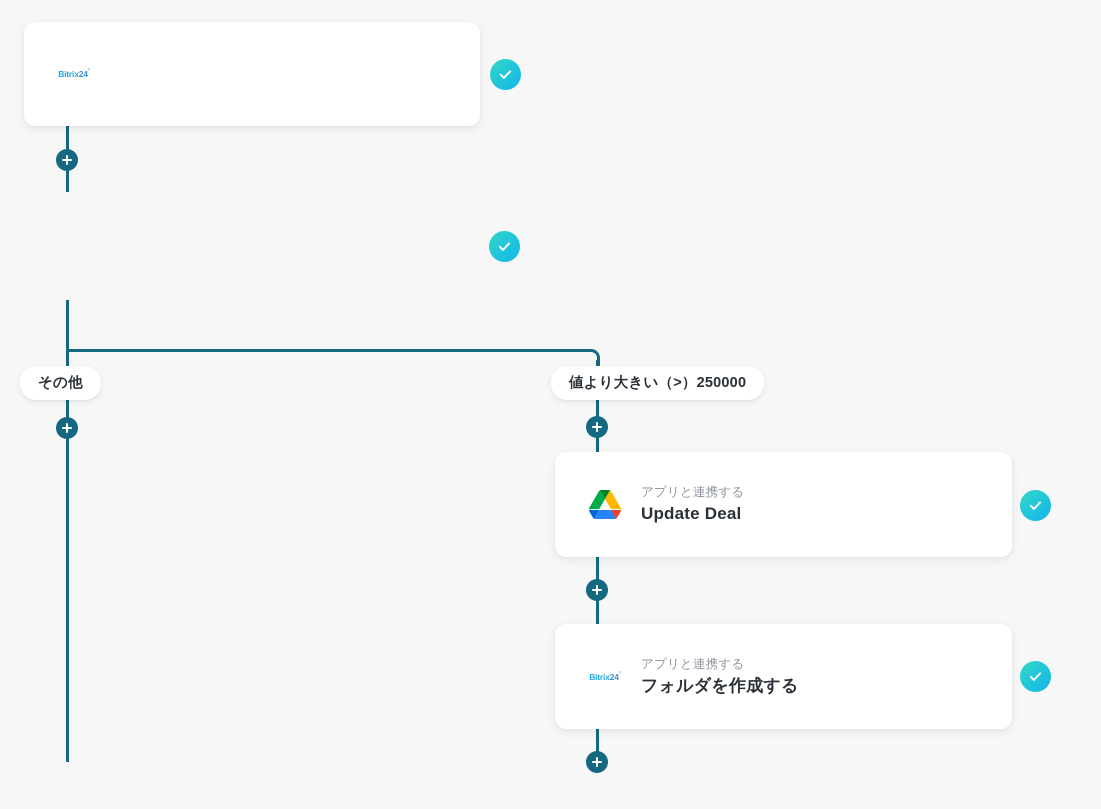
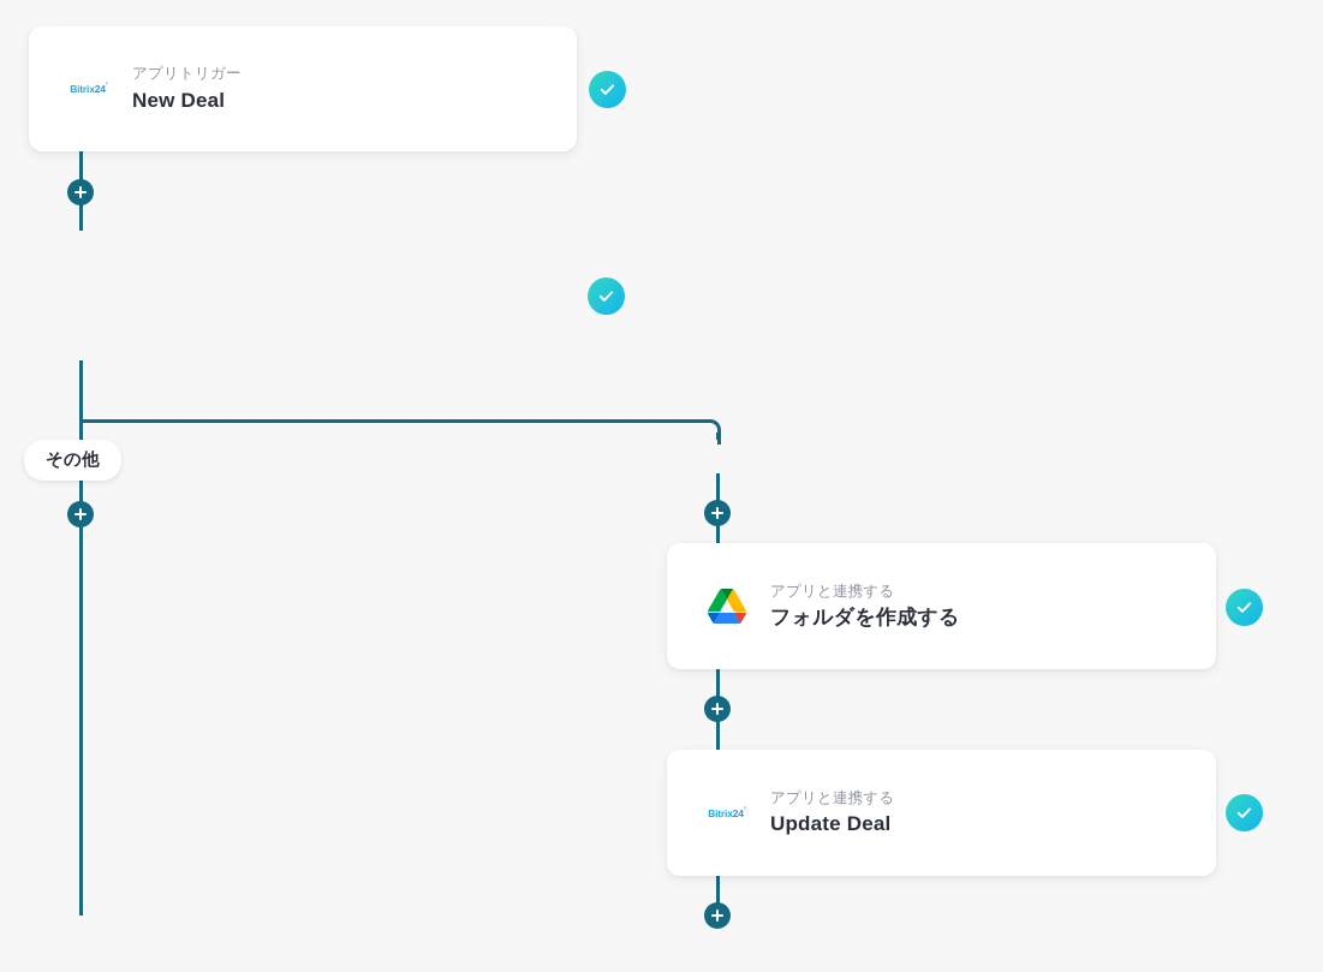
  Bitrix24
+ アプリトリガー
+ New Deal
  その他
- 値より大きい（>）250000
  アプリと連携する
- Update Deal
+ フォルダを作成する
  Bitrix24
  アプリと連携する
- フォルダを作成する
+ Update Deal
